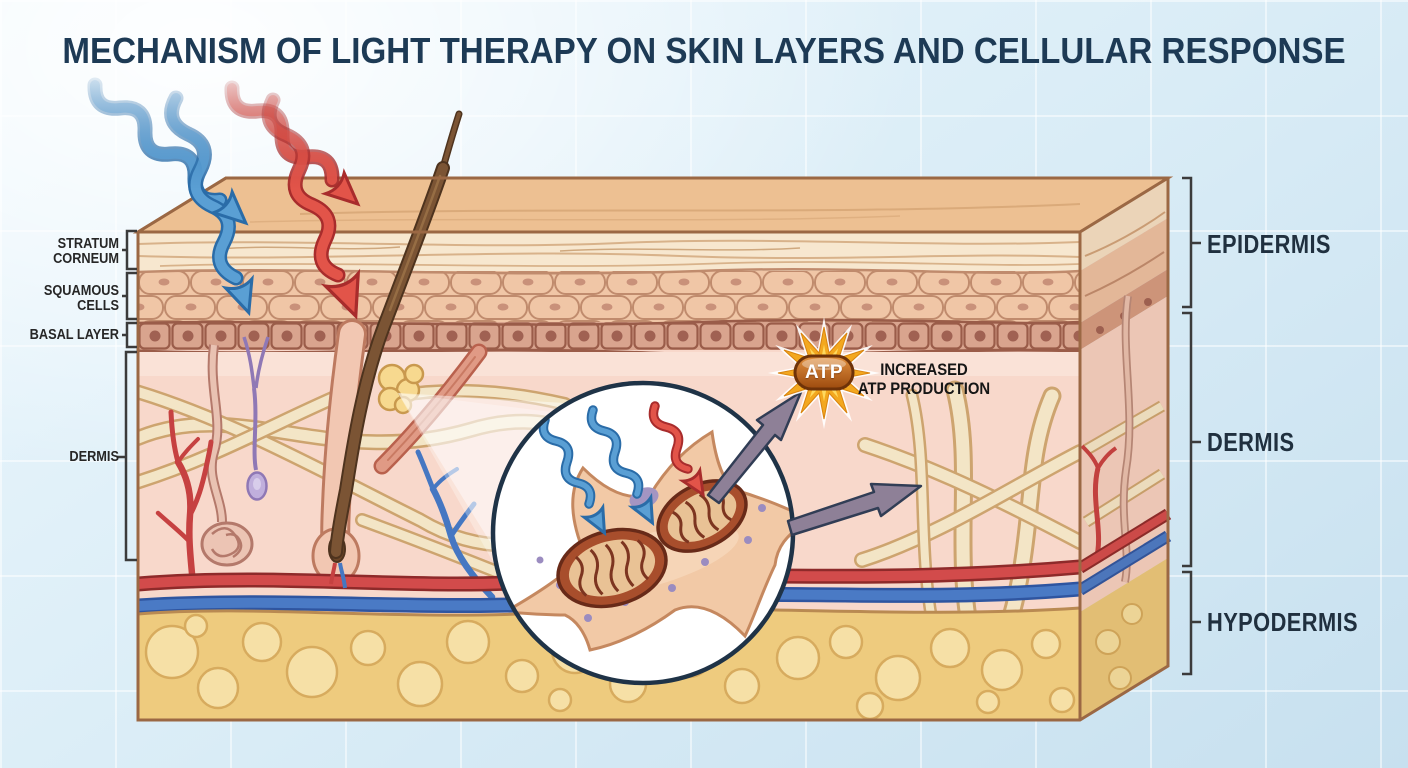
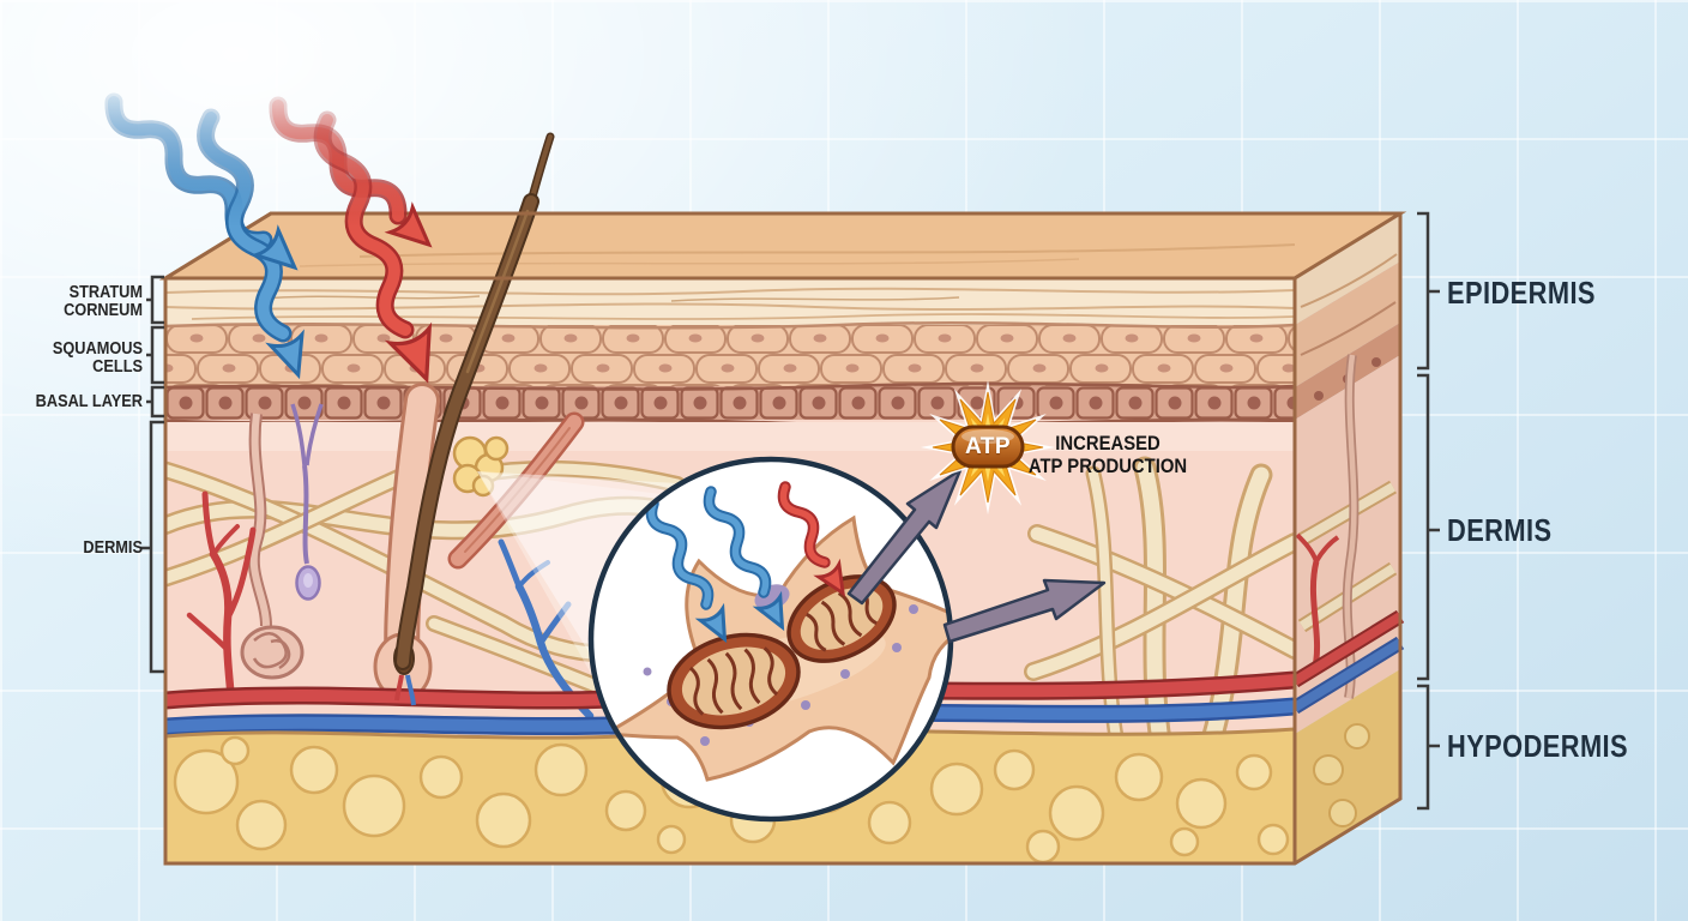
- MECHANISM OF LIGHT THERAPY ON SKIN LAYERS AND CELLULAR RESPONSE
  STRATUM
  CORNEUM
  SQUAMOUS
  CELLS
  BASAL LAYER
  DERMIS
  EPIDERMIS
  DERMIS
  HYPODERMIS
  INCREASED
  ATP PRODUCTION
  ATP
